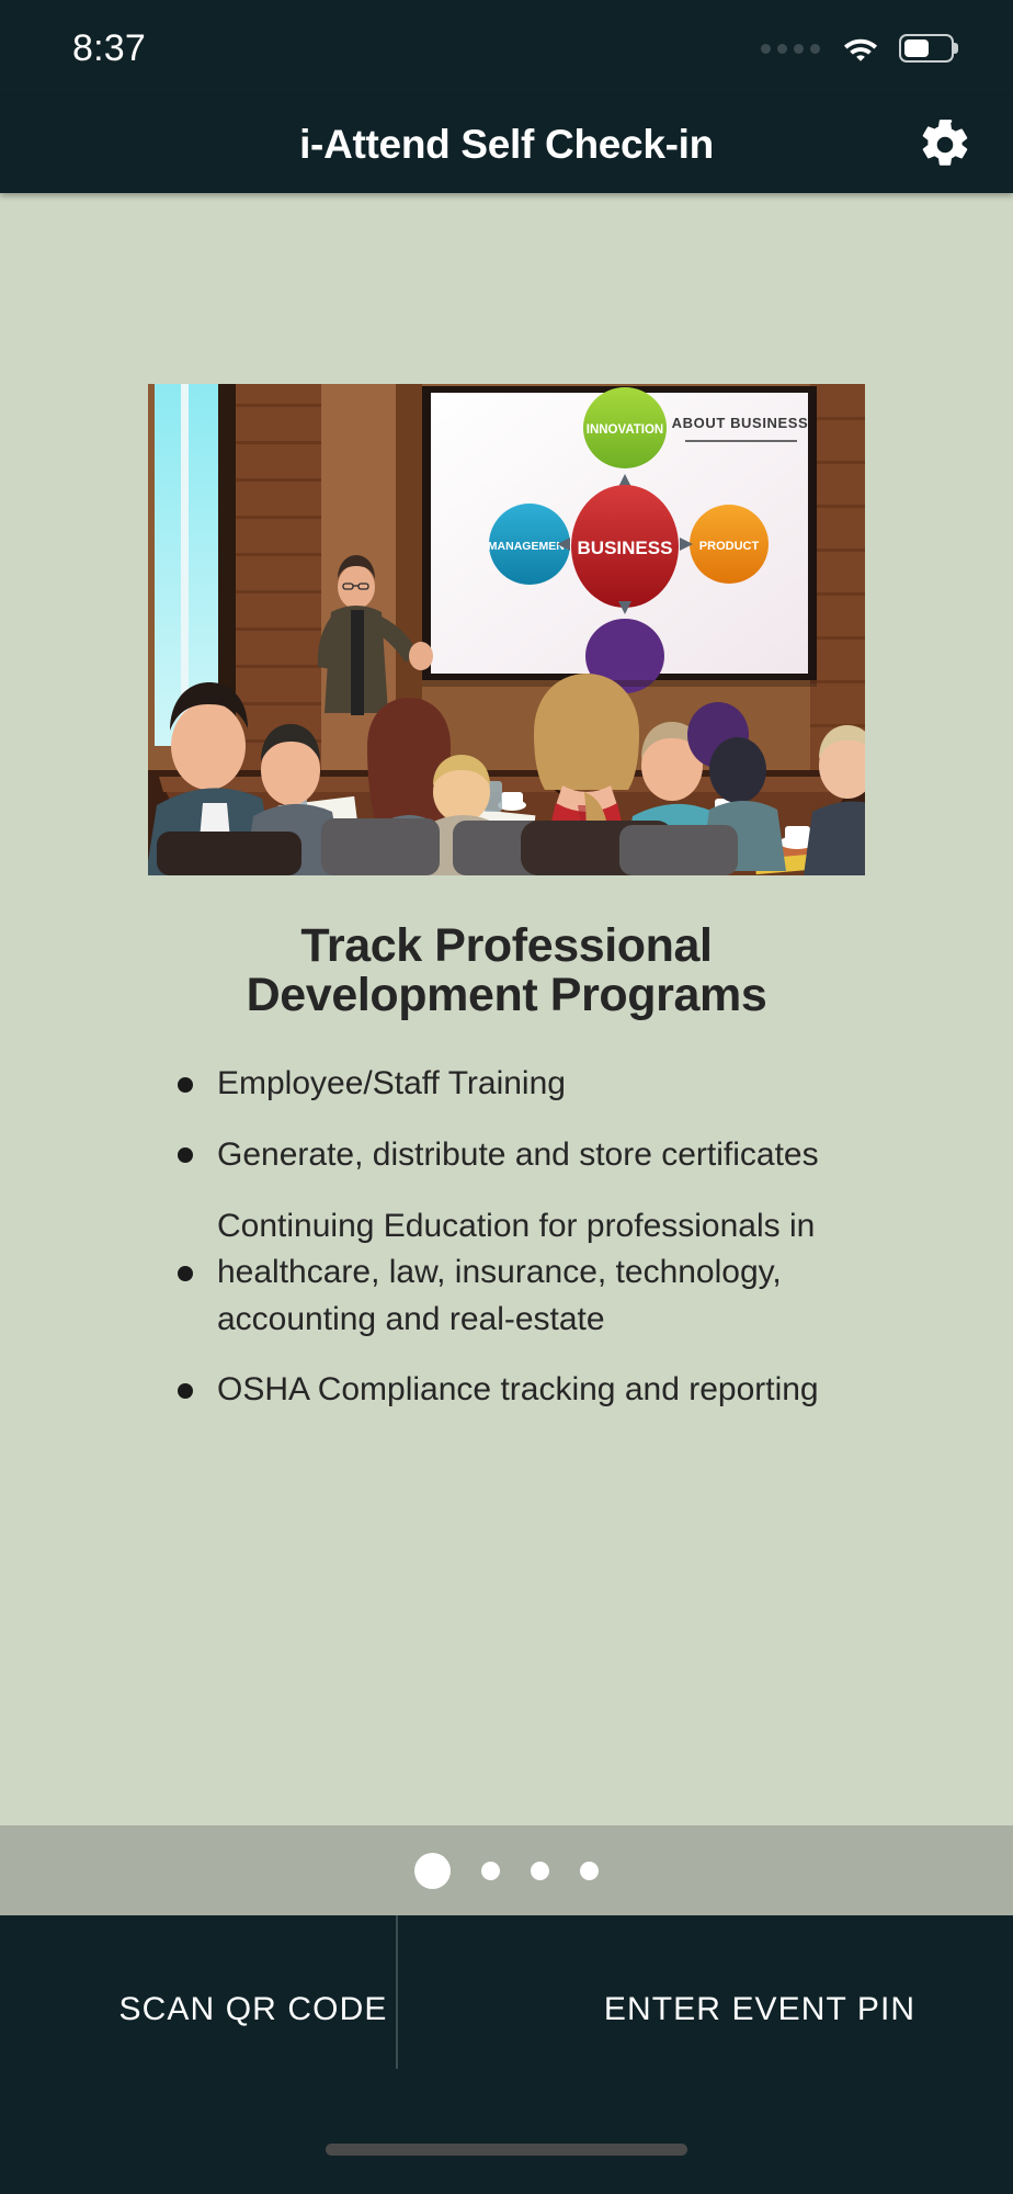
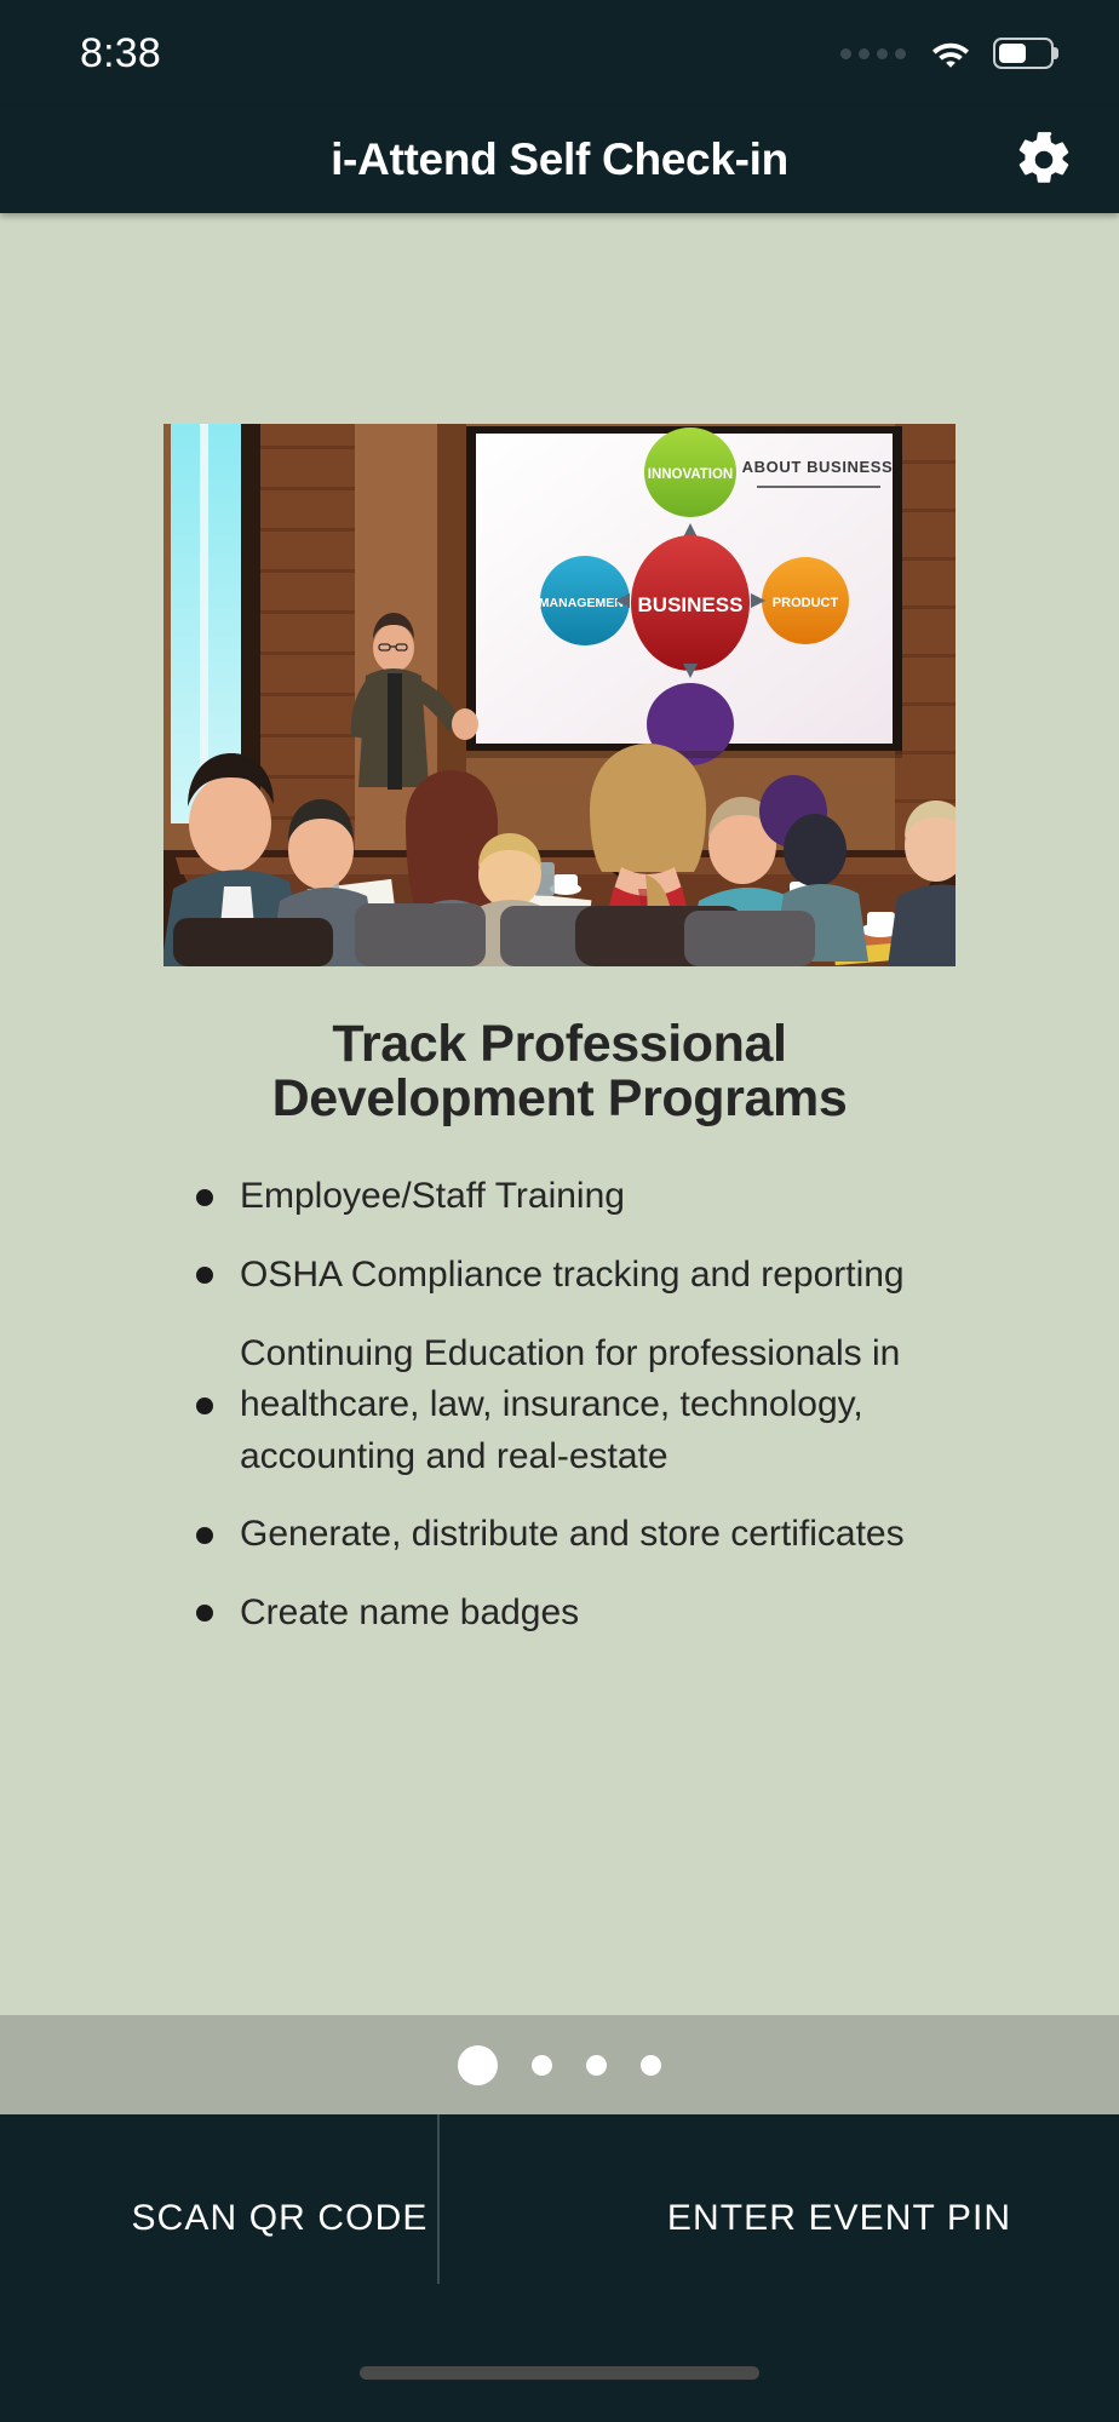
- 8:37
+ 8:38
  i-Attend Self Check-in
  ABOUT BUSINESS
  INNOVATION
  BUSINESS
  MANAGEMEN
  PRODUCT
  Track Professional Development Programs
  Employee/Staff Training
- Generate, distribute and store certificates
+ OSHA Compliance tracking and reporting
  Continuing Education for professionals in healthcare, law, insurance, technology, accounting and real-estate
- OSHA Compliance tracking and reporting
+ Generate, distribute and store certificates
+ Create name badges
  SCAN QR CODE
  ENTER EVENT PIN
